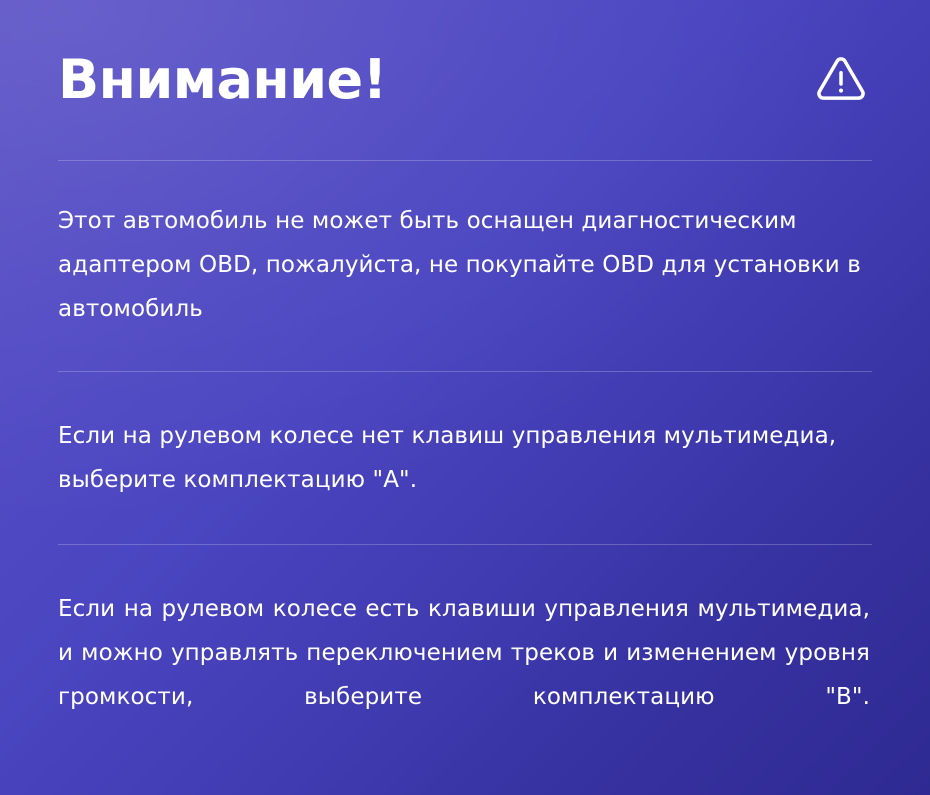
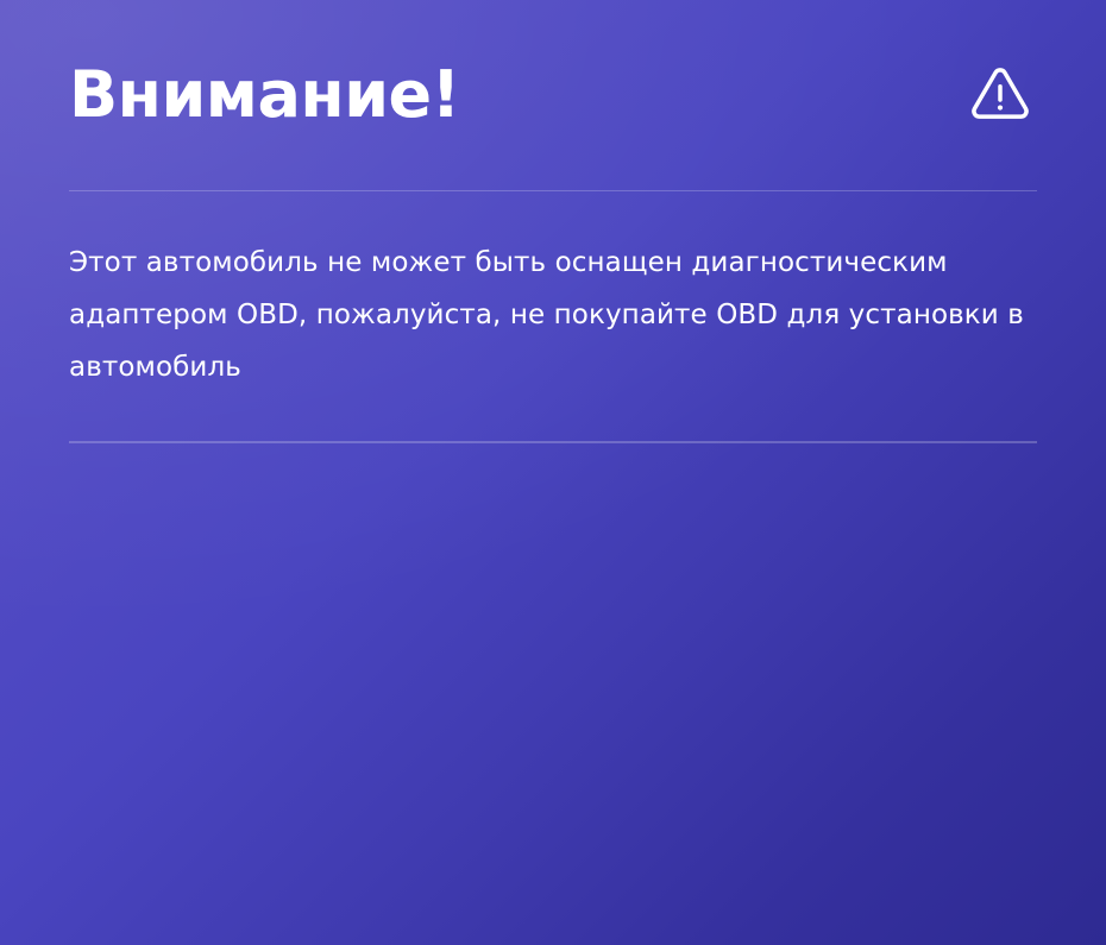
  Внимание!
  Этот автомобиль не может быть оснащен диагностическим адаптером OBD, пожалуйста, не покупайте OBD для установки в автомобиль
- Если на рулевом колесе нет клавиш управления мультимедиа, выберите комплектацию "A".
- Если на рулевом колесе есть клавиши управления мультимедиа, и можно управлять переключением треков и изменением уровня громкости, выберите комплектацию "B".
